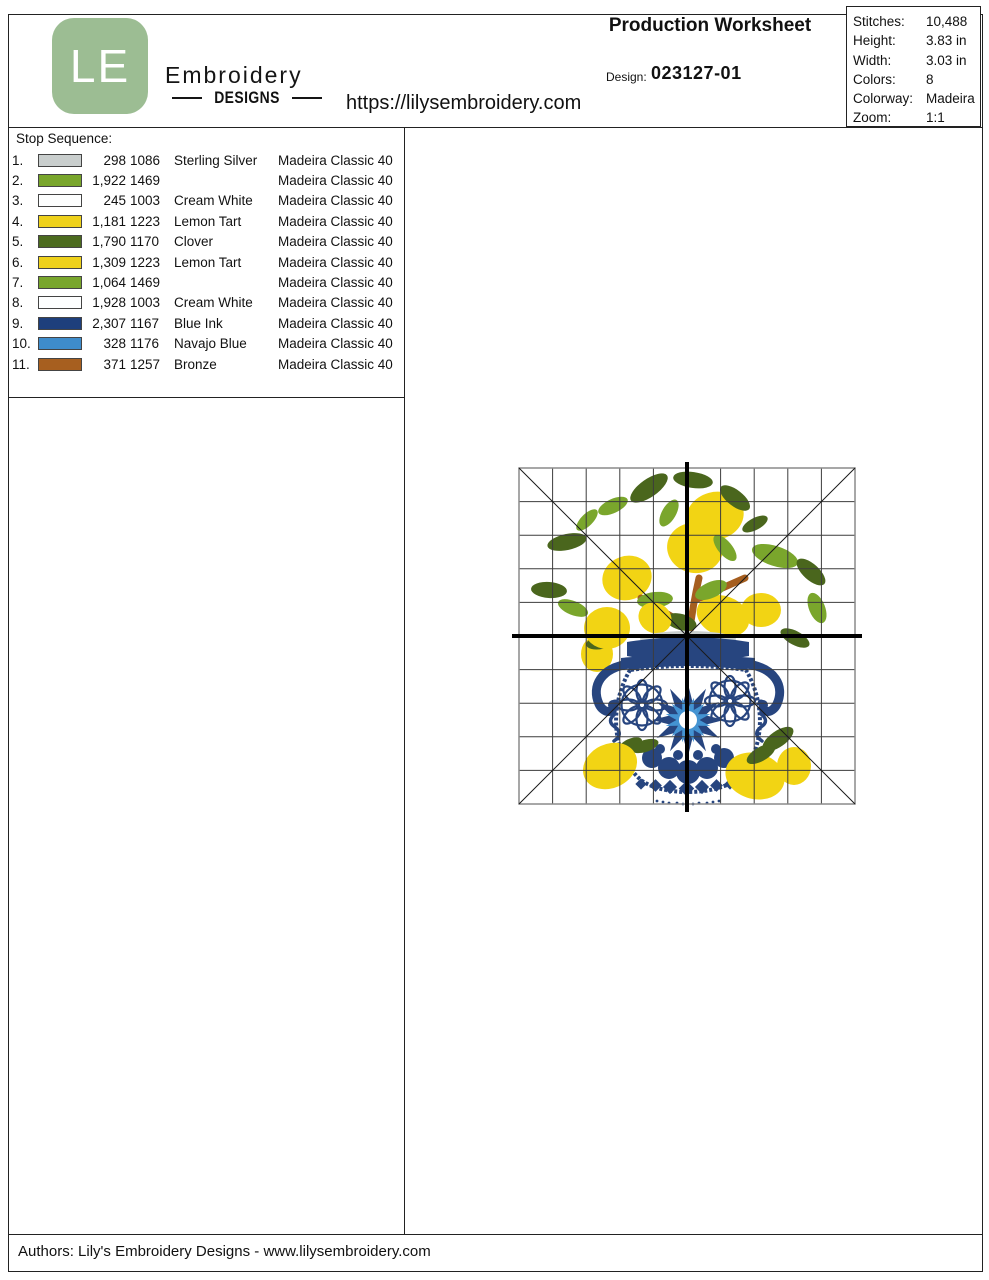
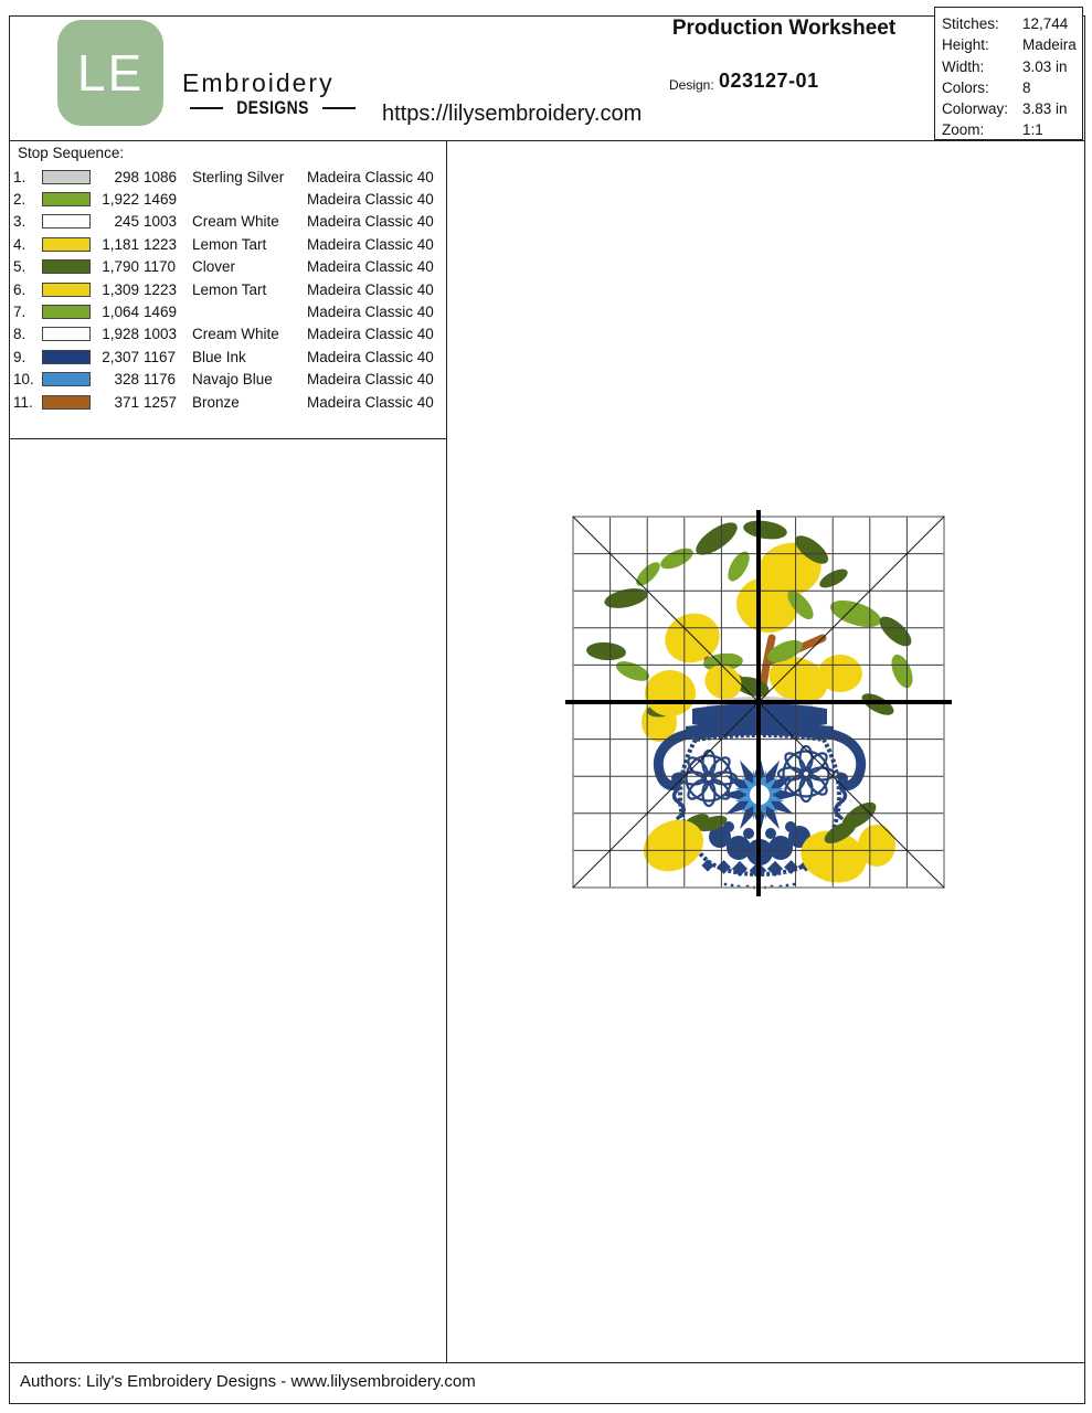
  LE
  Embroidery
  DESIGNS
  Production Worksheet
  Design:
  023127-01
  https://lilysembroidery.com
  Stitches:
- 10,488
+ 12,744
  Height:
- 3.83 in
+ Madeira
  Width:
  3.03 in
  Colors:
  8
  Colorway:
- Madeira
+ 3.83 in
  Zoom:
  1:1
  Stop Sequence:
  1.
  298
  1086
  Sterling Silver
  Madeira Classic 40
  2.
  1,922
  1469
  Madeira Classic 40
  3.
  245
  1003
  Cream White
  Madeira Classic 40
  4.
  1,181
  1223
  Lemon Tart
  Madeira Classic 40
  5.
  1,790
  1170
  Clover
  Madeira Classic 40
  6.
  1,309
  1223
  Lemon Tart
  Madeira Classic 40
  7.
  1,064
  1469
  Madeira Classic 40
  8.
  1,928
  1003
  Cream White
  Madeira Classic 40
  9.
  2,307
  1167
  Blue Ink
  Madeira Classic 40
  10.
  328
  1176
  Navajo Blue
  Madeira Classic 40
  11.
  371
  1257
  Bronze
  Madeira Classic 40
  Authors: Lily's Embroidery Designs - www.lilysembroidery.com
